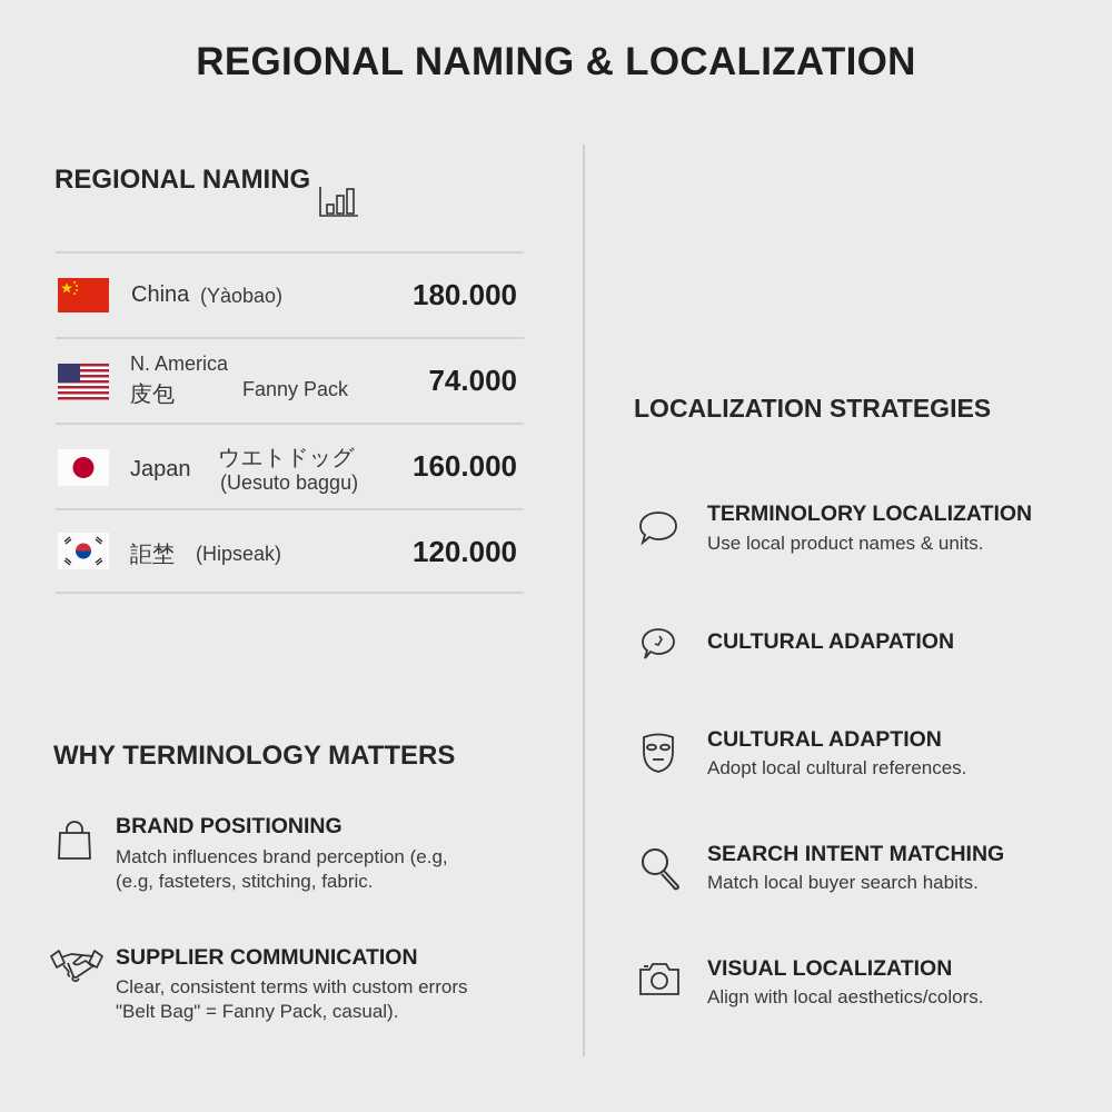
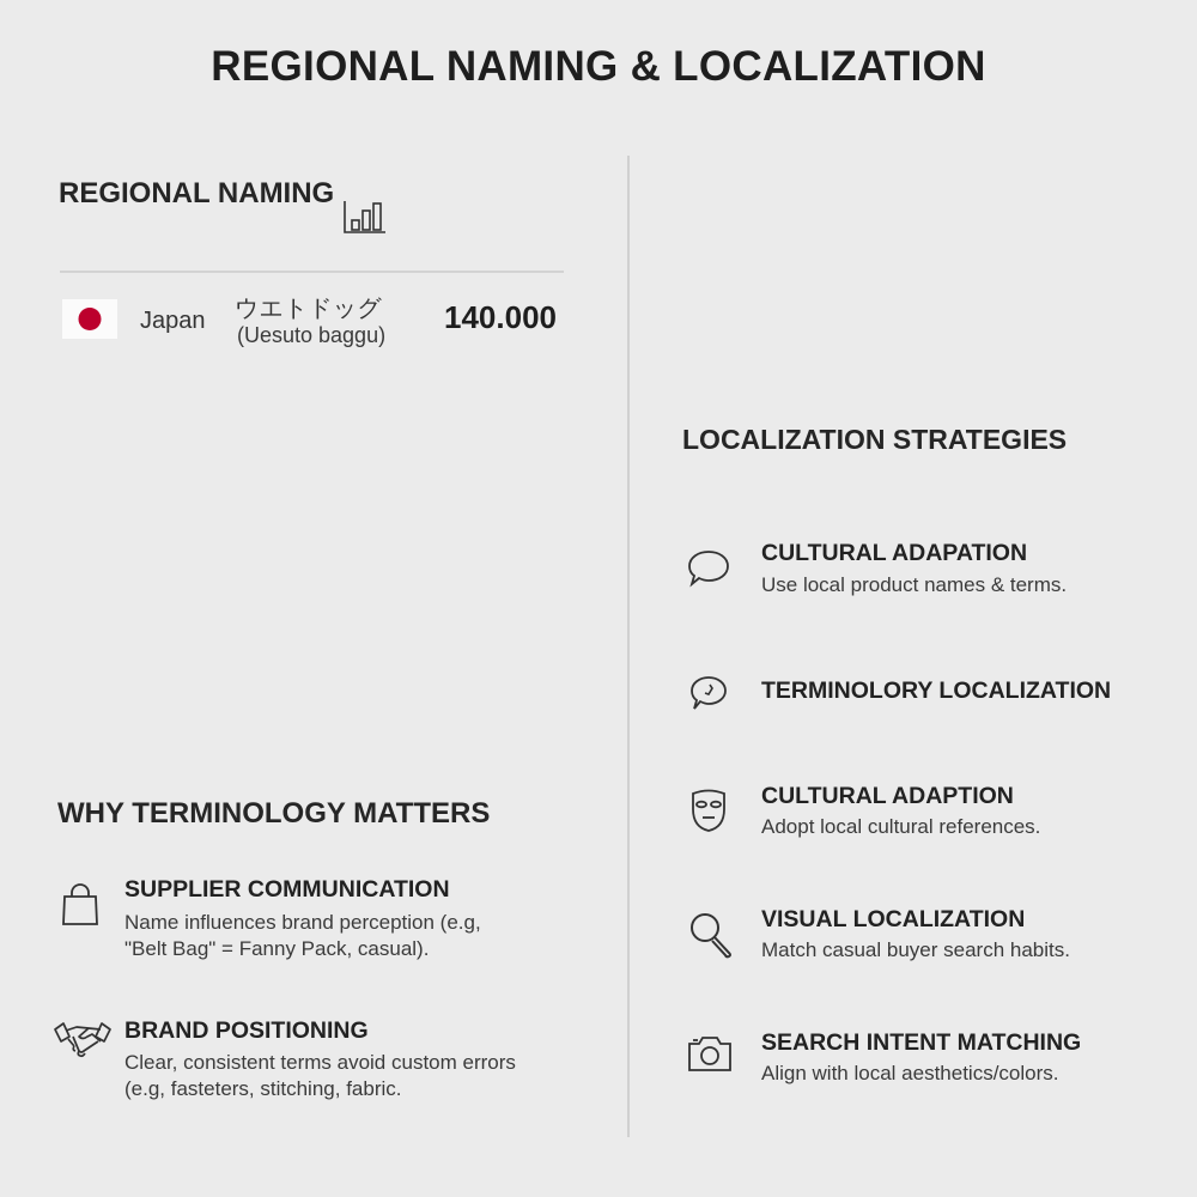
  REGIONAL NAMING & LOCALIZATION
  REGIONAL NAMING
- China
- (Yàobao)
- 180.000
- N. America
- 庋包
- Fanny Pack
- 74.000
  Japan
  ウエトドッグ
  (Uesuto baggu)
- 160.000
+ 140.000
- 詎埜
- (Hipseak)
- 120.000
  WHY TERMINOLOGY MATTERS
- BRAND POSITIONING
+ SUPPLIER COMMUNICATION
- Match influences brand perception (e.g,
+ Name influences brand perception (e.g,
- (e.g, fasteters, stitching, fabric.
+ "Belt Bag" = Fanny Pack, casual).
- SUPPLIER COMMUNICATION
+ BRAND POSITIONING
- Clear, consistent terms with custom errors
+ Clear, consistent terms avoid custom errors
- "Belt Bag" = Fanny Pack, casual).
+ (e.g, fasteters, stitching, fabric.
  LOCALIZATION STRATEGIES
- TERMINOLORY LOCALIZATION
+ CULTURAL ADAPATION
- Use local product names & units.
+ Use local product names & terms.
- CULTURAL ADAPATION
+ TERMINOLORY LOCALIZATION
  CULTURAL ADAPTION
  Adopt local cultural references.
- SEARCH INTENT MATCHING
+ VISUAL LOCALIZATION
- Match local buyer search habits.
+ Match casual buyer search habits.
- VISUAL LOCALIZATION
+ SEARCH INTENT MATCHING
  Align with local aesthetics/colors.
